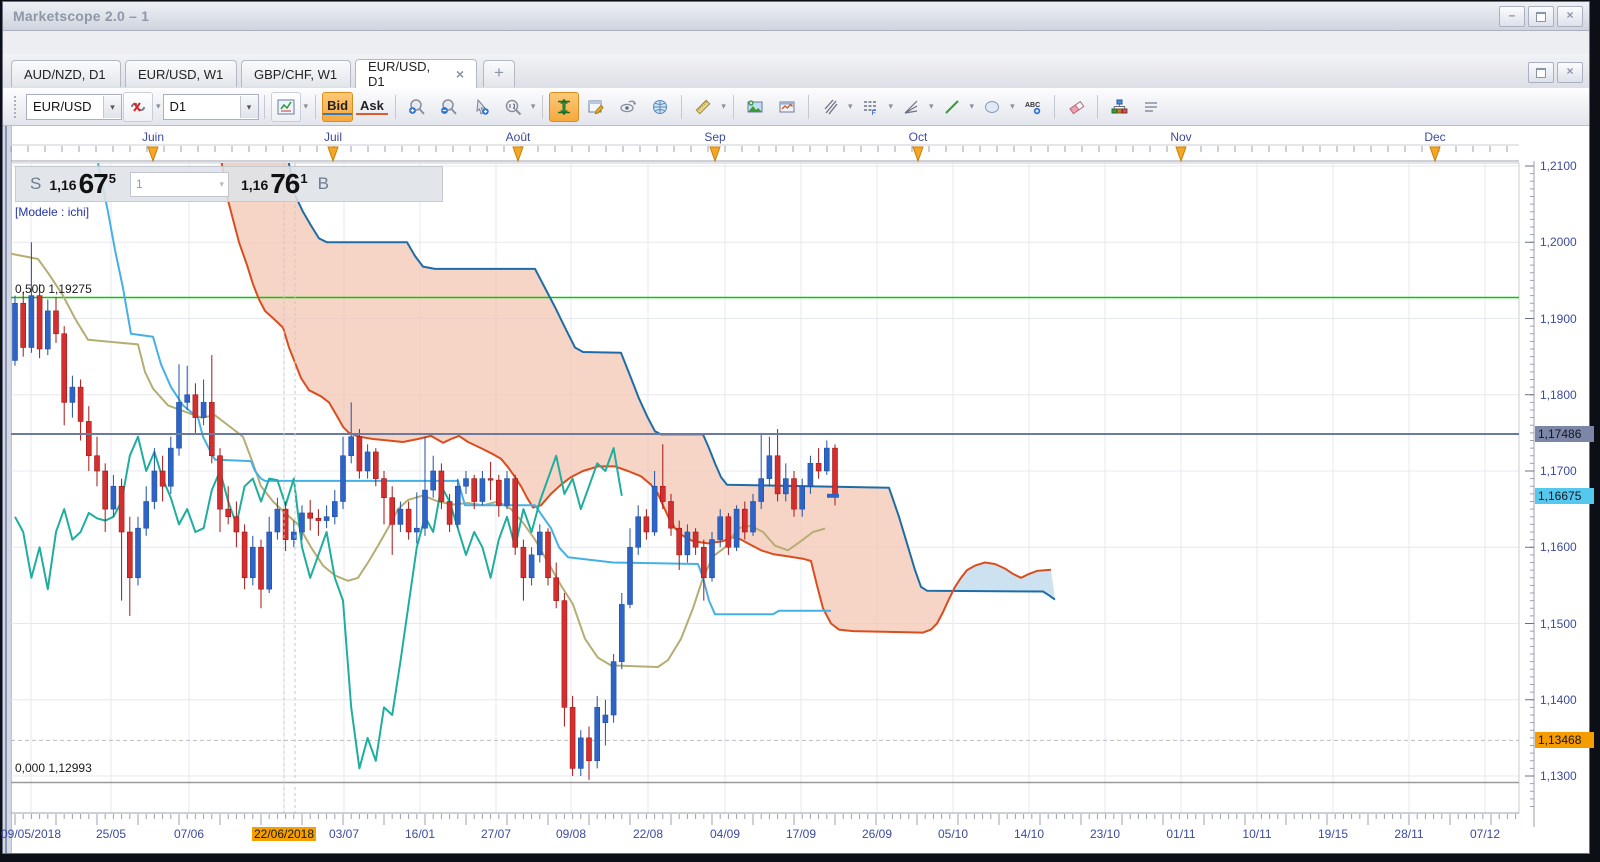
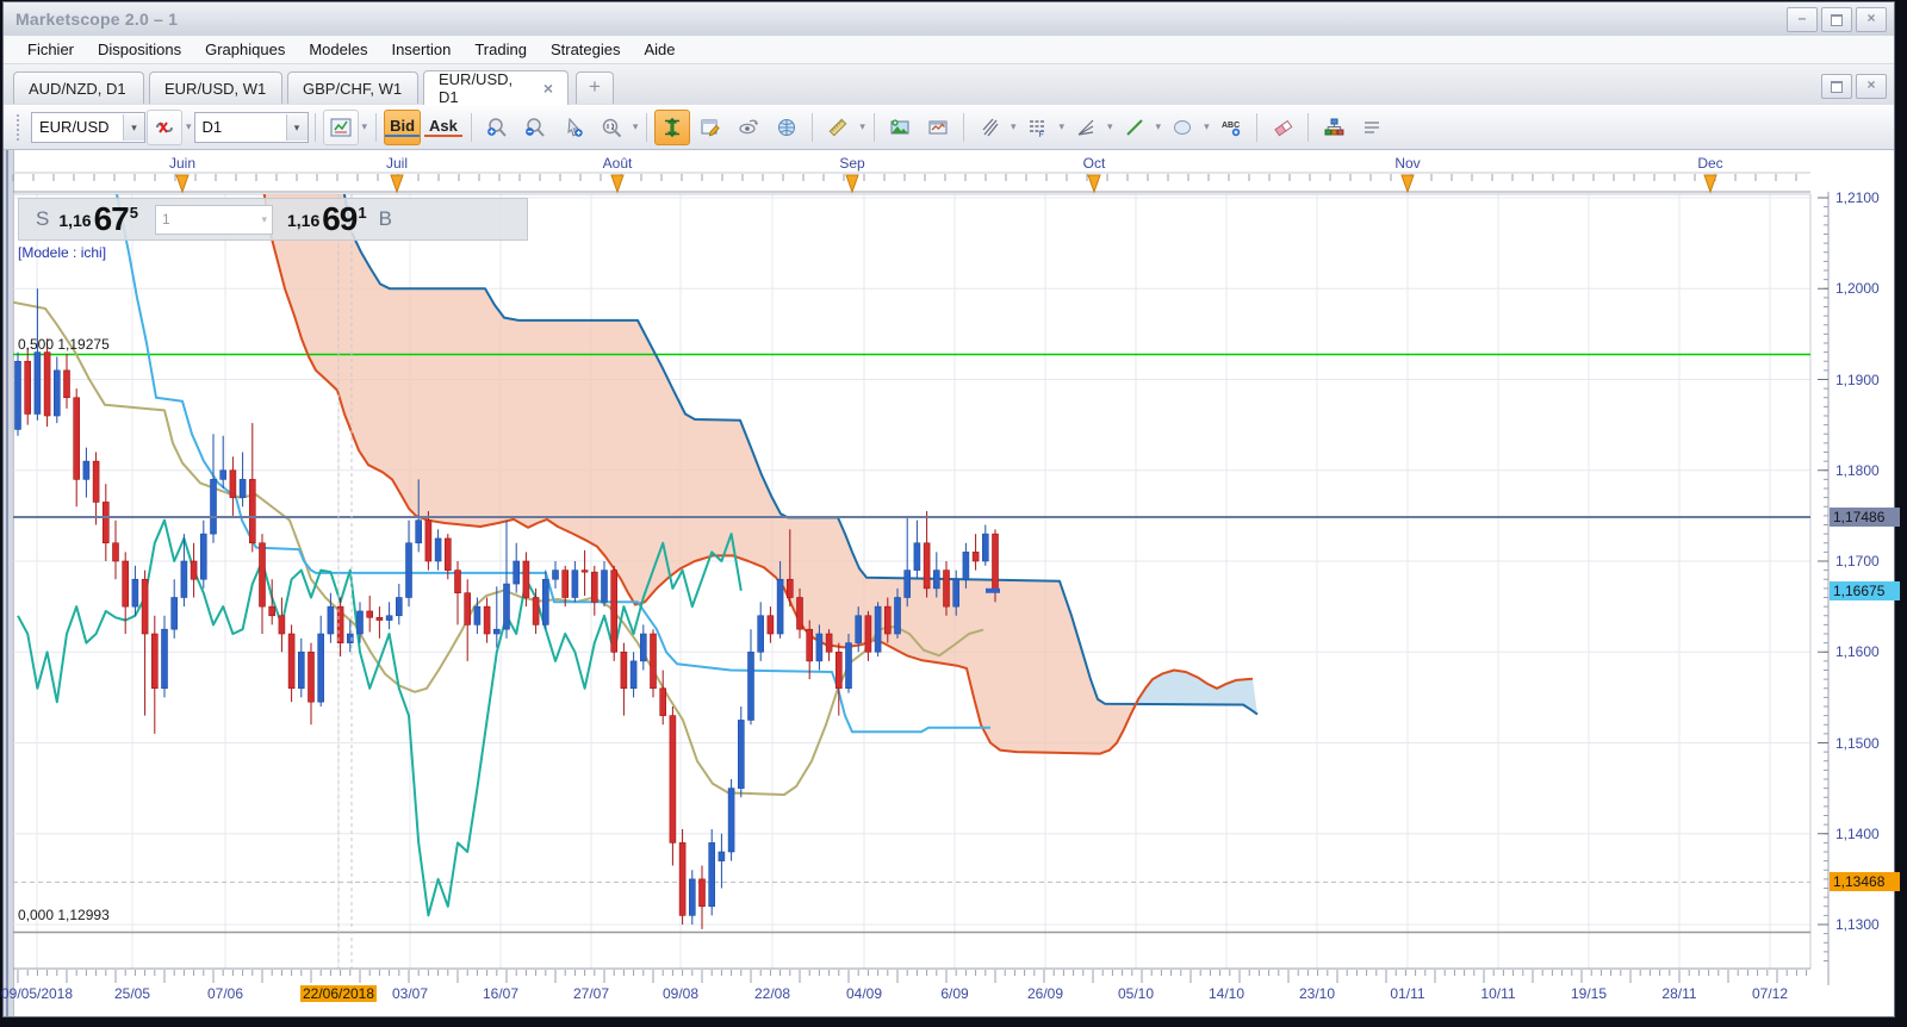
  Marketscope 2.0 – 1
  –
  ×
+ Fichier
+ Dispositions
+ Graphiques
+ Modeles
+ Insertion
+ Trading
+ Strategies
+ Aide
  AUD/NZD, D1
  EUR/USD, W1
  GBP/CHF, W1
  EUR/USD, D1
  ×
  +
  ×
  EUR/USD
  ▾
  ▾
  D1
  ▾
  ▾
  Bid
  Ask
  ▾
  ▾
  ▾
  ▾
  ▾
  ▾
  ▾
  S
  1,16
  67
  5
  1
  ▾
  1,16
- 76
+ 69
  1
  B
  [Modele : ichi]
  Juin
  Juil
  Août
  Sep
  Oct
  Nov
  Dec
  09/05/2018
  25/05
  07/06
  22/06/2018
  03/07
- 16/01
+ 16/07
  27/07
  09/08
  22/08
  04/09
- 17/09
+ 6/09
  26/09
  05/10
  14/10
  23/10
  01/11
  10/11
  19/15
  28/11
  07/12
  1,2100
  1,2000
  1,1900
  1,1800
  1,1700
  1,1600
  1,1500
  1,1400
  1,1300
  1,17486
  1,16675
  1,13468
  0,500 1,19275
  0,000 1,12993
